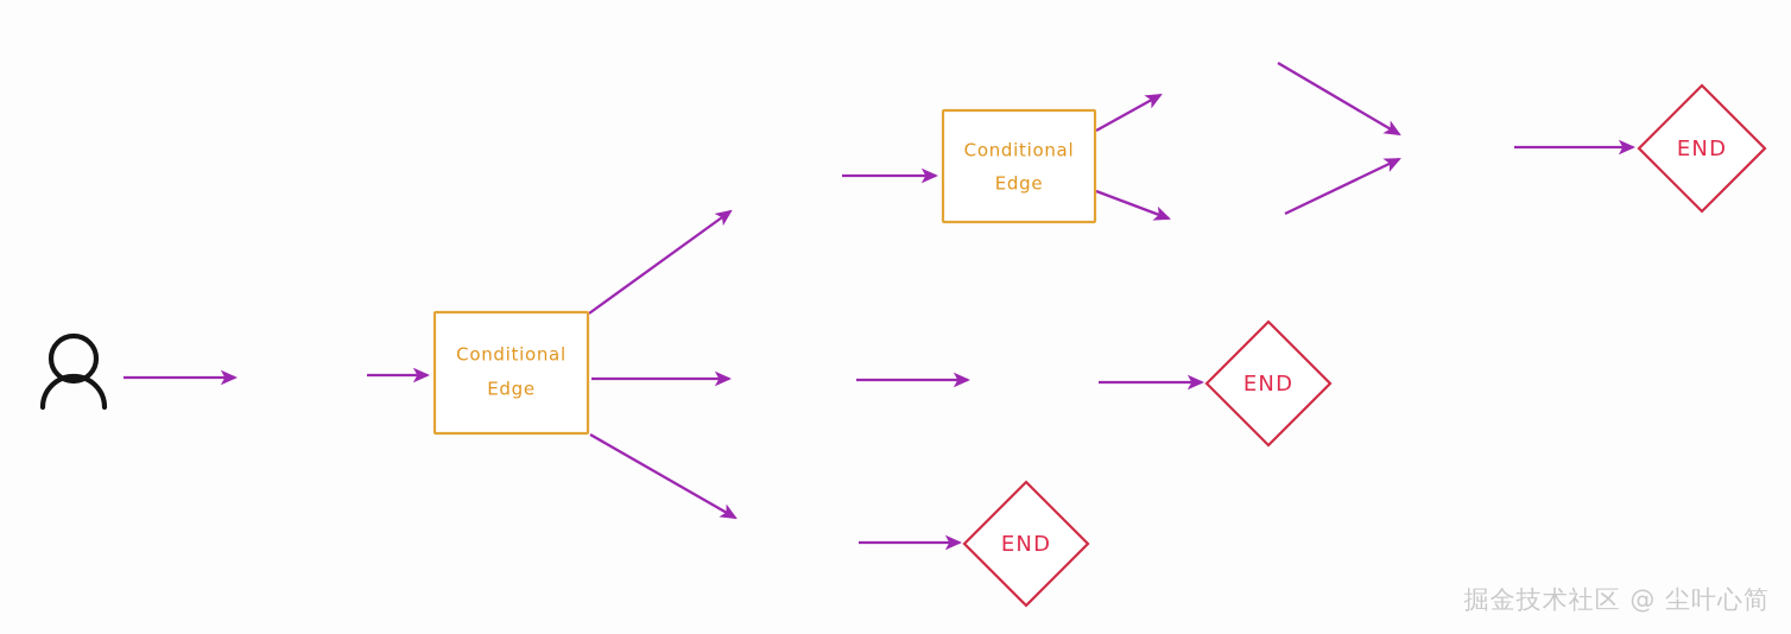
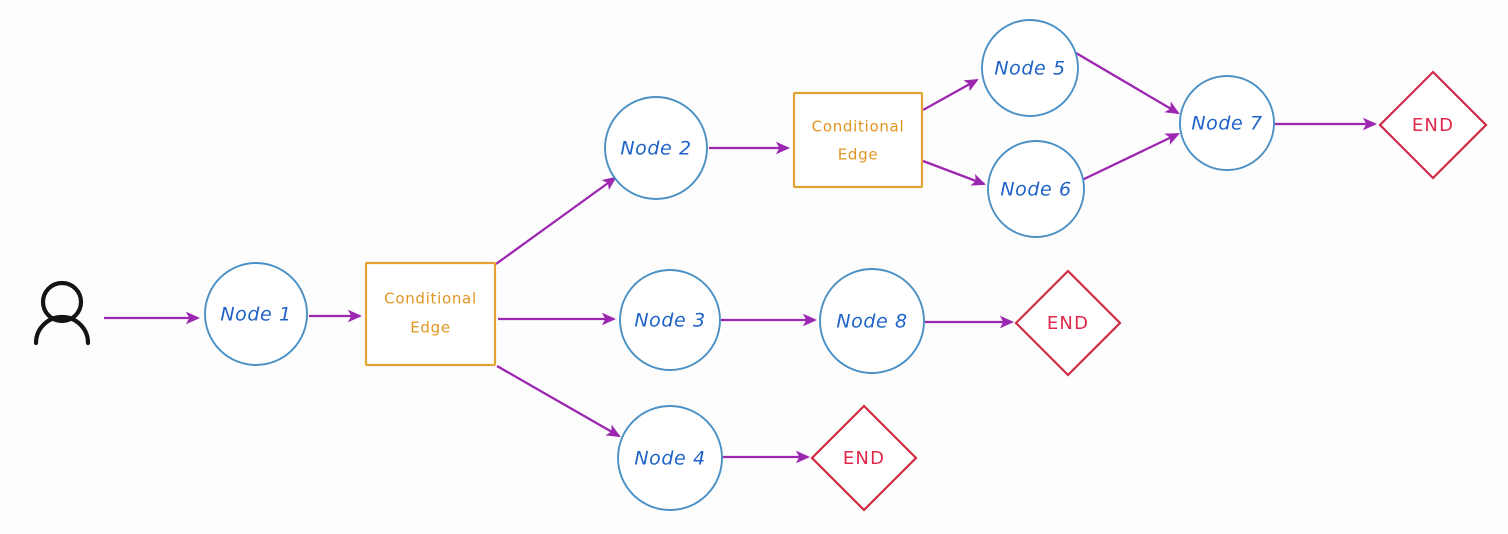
  Conditional
  Edge
  Conditional
  Edge
+ Node 1
+ Node 2
+ Node 3
+ Node 4
+ Node 5
+ Node 6
+ Node 7
+ Node 8
  END
  END
  END
- 掘金技术社区 @ 尘叶心简
